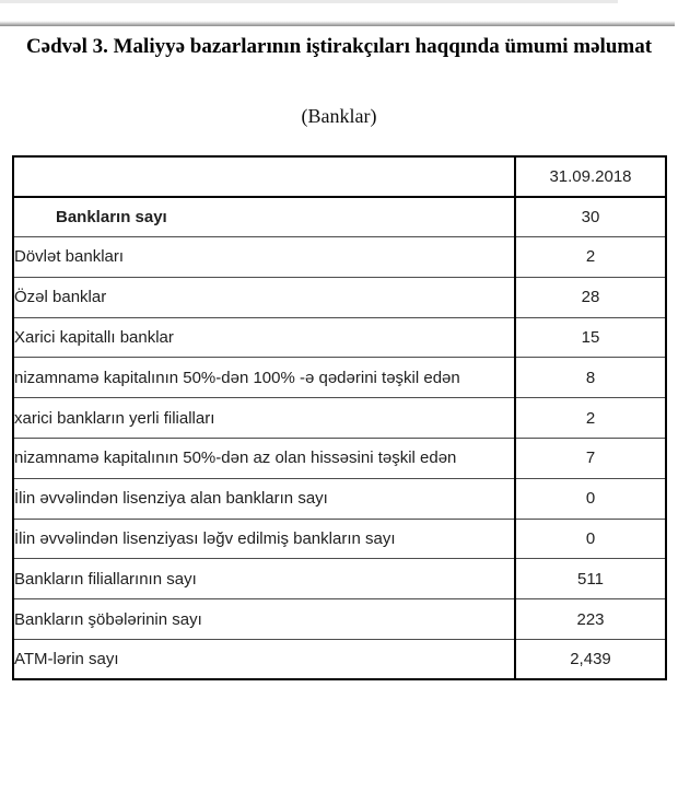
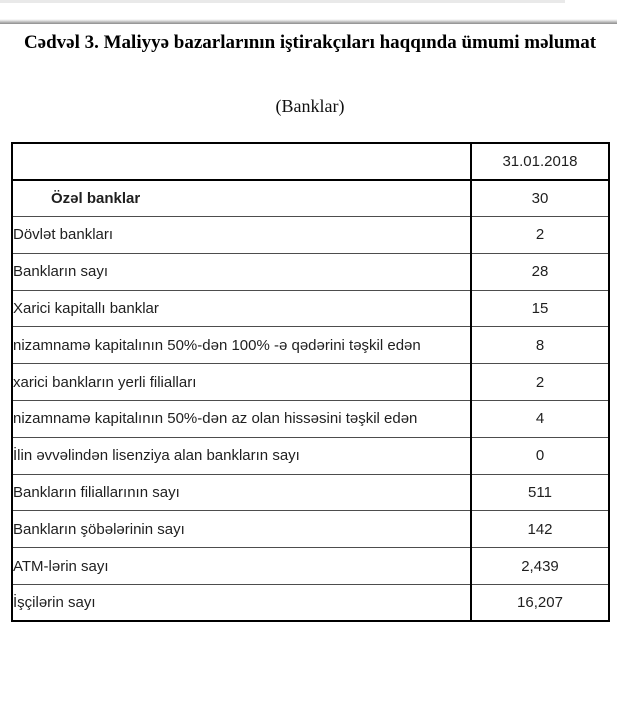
  Cədvəl 3. Maliyyə bazarlarının iştirakçıları haqqında ümumi məlumat
  (Banklar)
- 	31.09.2018
+ 	31.01.2018
- Bankların sayı	30
+ Özəl banklar	30
  Dövlət bankları	2
- Özəl banklar	28
+ Bankların sayı	28
  Xarici kapitallı banklar	15
  nizamnamə kapitalının 50%-dən 100% -ə qədərini təşkil edən	8
  xarici bankların yerli filialları	2
- nizamnamə kapitalının 50%-dən az olan hissəsini təşkil edən	7
+ nizamnamə kapitalının 50%-dən az olan hissəsini təşkil edən	4
  İlin əvvəlindən lisenziya alan bankların sayı	0
- İlin əvvəlindən lisenziyası ləğv edilmiş bankların sayı	0
  Bankların filiallarının sayı	511
- Bankların şöbələrinin sayı	223
+ Bankların şöbələrinin sayı	142
  ATM-lərin sayı	2,439
+ İşçilərin sayı	16,207
